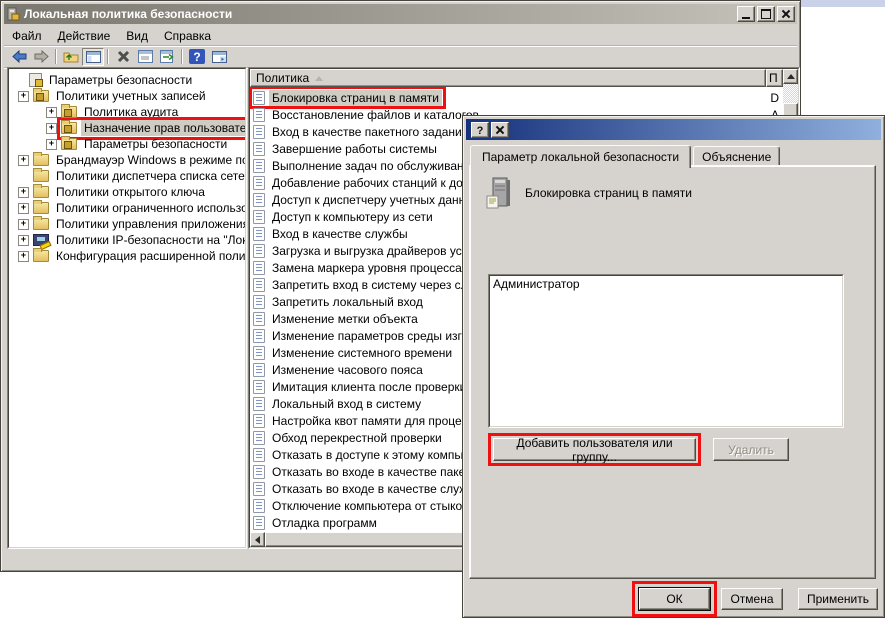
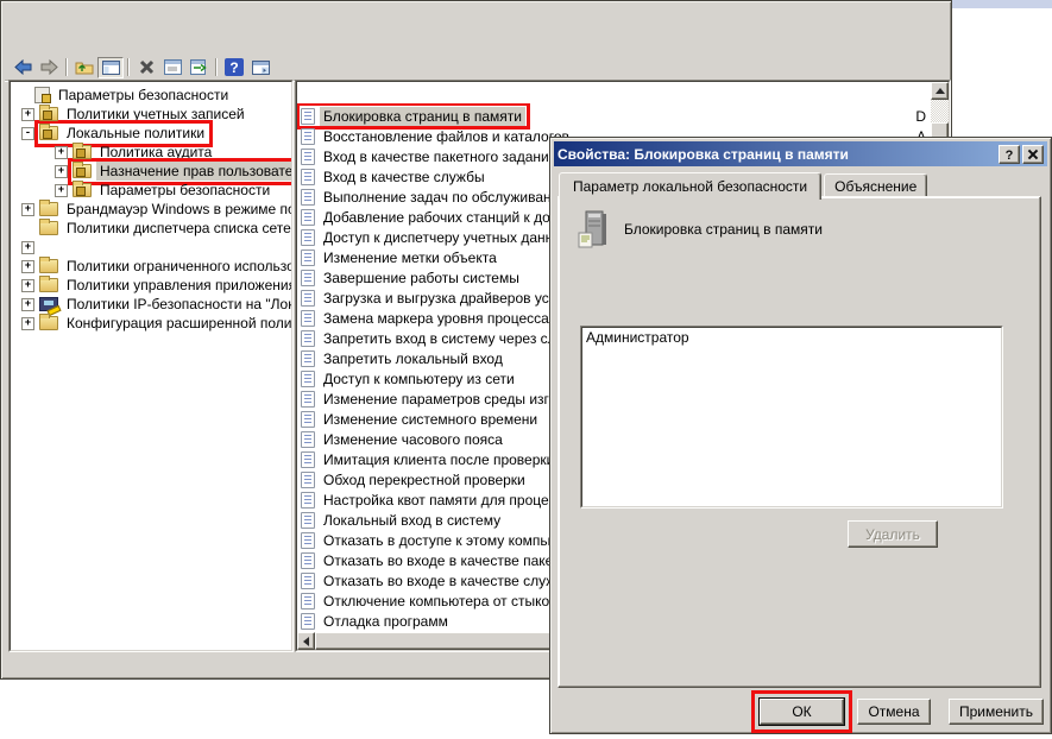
- Локальная политика безопасности
- Файл
- Действие
- Вид
- Справка
  Параметры безопасности
  +
  Политики учетных записей
+ -
+ Локальные политики
  +
  Политика аудита
  +
  Назначение прав пользовате
  +
  Параметры безопасности
  +
  Брандмауэр Windows в режиме п
  Политики диспетчера списка сете
  +
- Политики открытого ключа
  +
  Политики ограниченного использо
  +
  Политики управления приложени
  +
  Политики IP-безопасности на "Лок
  +
  Конфигурация расширенной поли
- Политика
- П
  Блокировка страниц в памяти
  D
  Восстановление файлов и катало
  Вход в качестве пакетного задани
- Завершение работы системы
+ Вход в качестве службы
  Выполнение задач по обслуживан
  Добавление рабочих станций к до
  Доступ к диспетчеру учетных дан
- Доступ к компьютеру из сети
+ Изменение метки объекта
- Вход в качестве службы
+ Завершение работы системы
  Загрузка и выгрузка драйверов ус
  Замена маркера уровня процесса
  Запретить вход в систему через с
  Запретить локальный вход
- Изменение метки объекта
+ Доступ к компьютеру из сети
  Изменение параметров среды изг
  Изменение системного времени
  Изменение часового пояса
  Имитация клиента после проверк
- Локальный вход в систему
+ Обход перекрестной проверки
  Настройка квот памяти для проце
- Обход перекрестной проверки
+ Локальный вход в систему
  Отказать в доступе к этому компь
  Отказать во входе в качестве пак
  Отказать во входе в качестве слу
  Отключение компьютера от стыко
  Отладка программ
+ Свойства: Блокировка страниц в памяти
  Параметр локальной безопасности
  Объяснение
  Блокировка страниц в памяти
  Администратор
- Добавить пользователя или группу...
  Удалить
  ОК
  Отмена
  Применить
